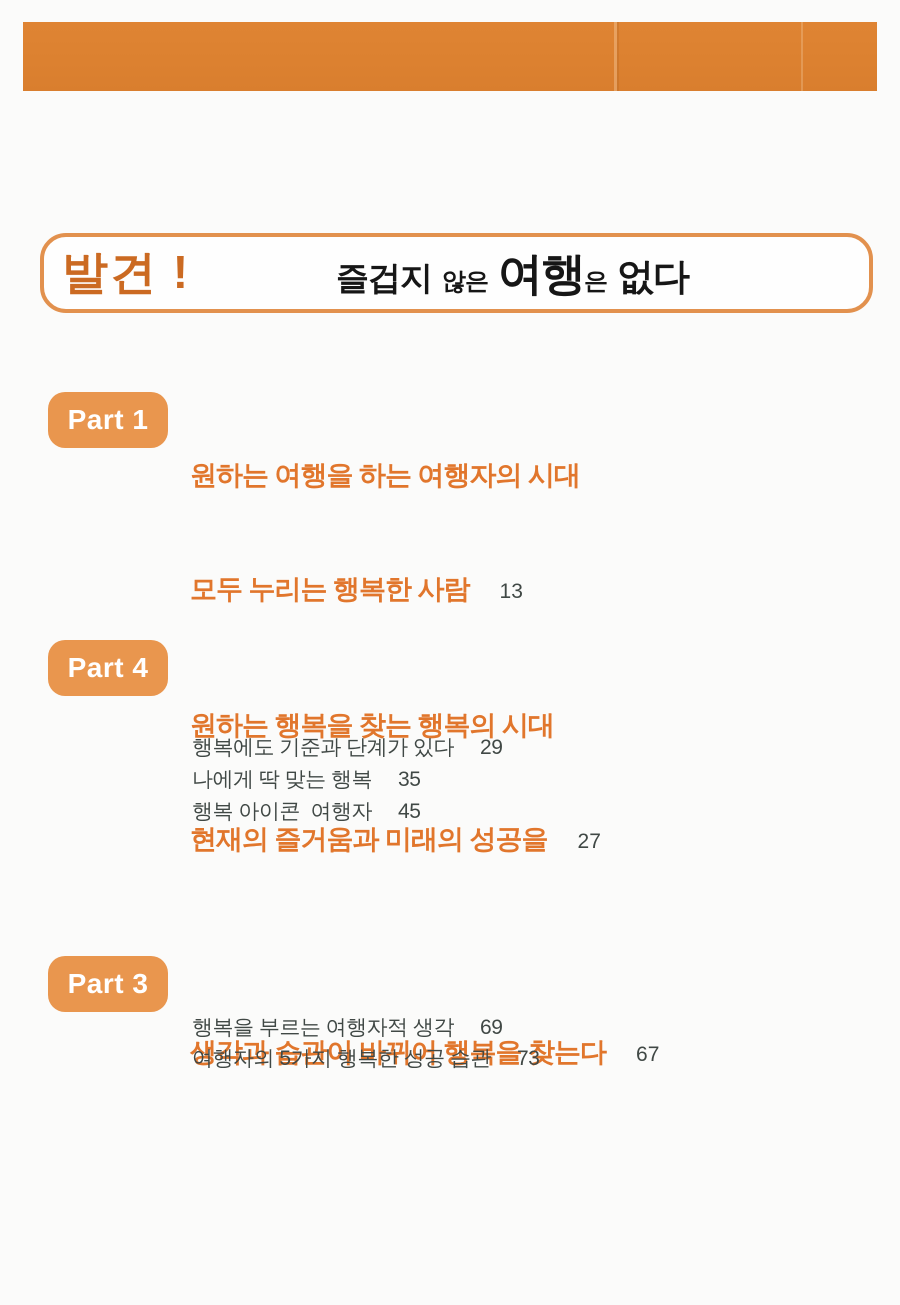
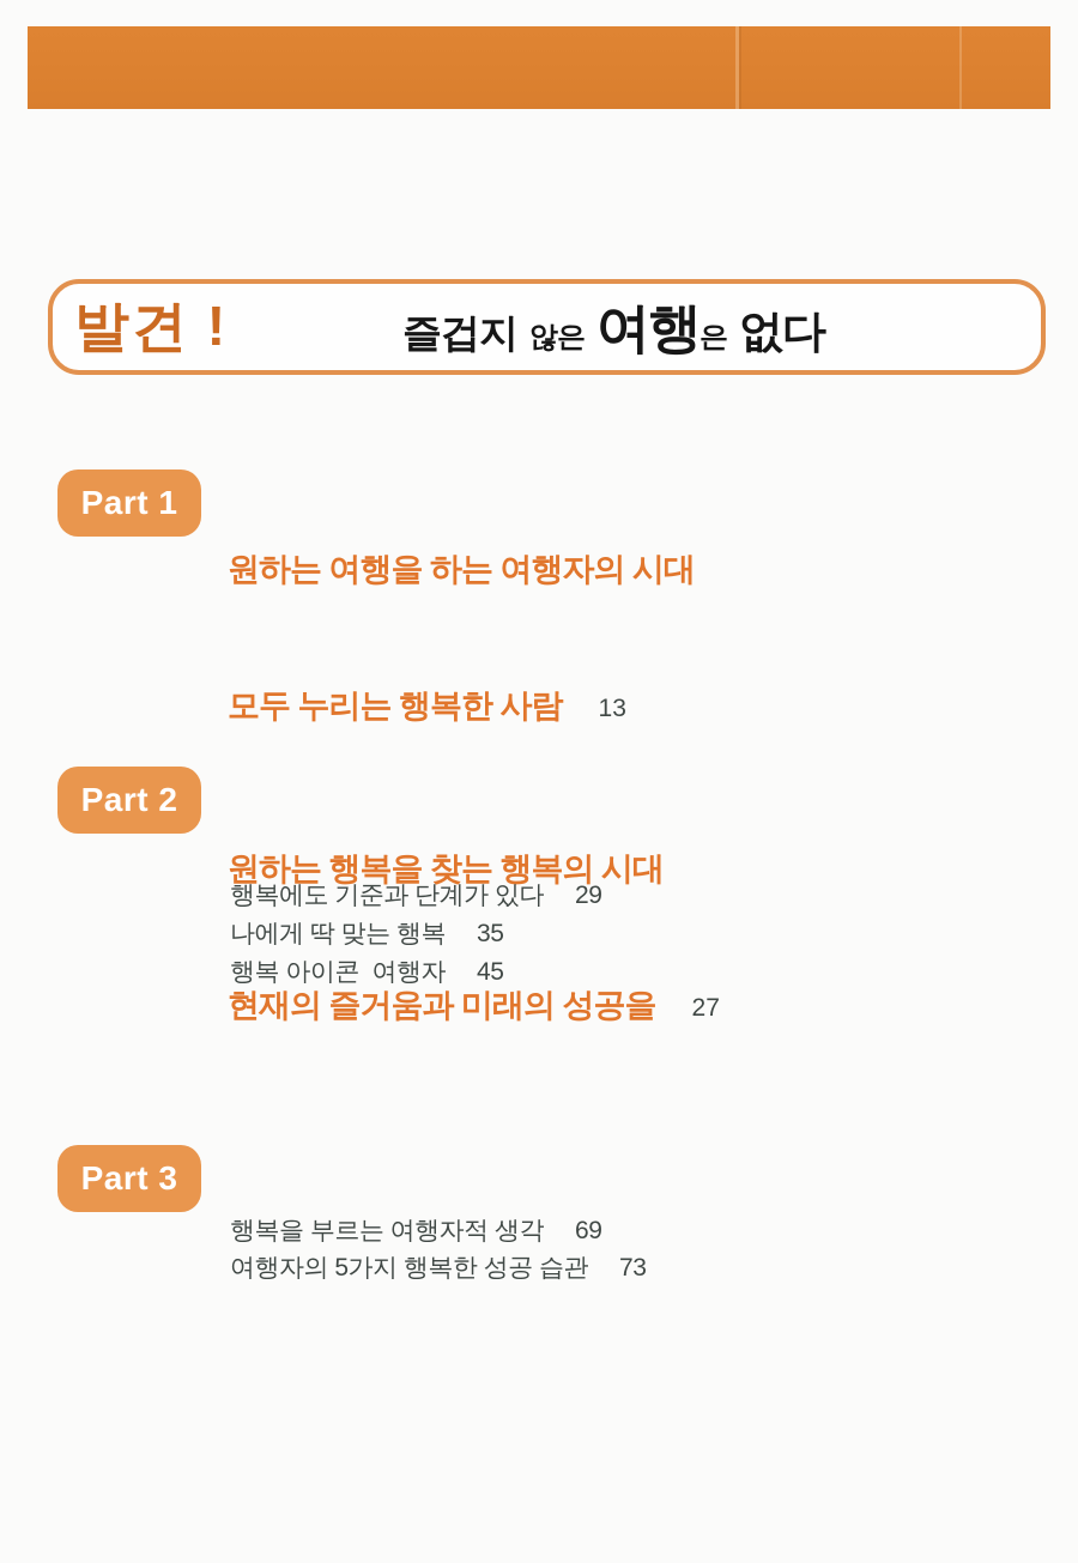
  발견 !
  즐겁지 않은 여행은 없다
  Part 1
  원하는 여행을 하는 여행자의 시대
  모두 누리는 행복한 사람 13
- Part 4
+ Part 2
  원하는 행복을 찾는 행복의 시대
  현재의 즐거움과 미래의 성공을 27
  행복에도 기준과 단계가 있다 29
  나에게 딱 맞는 행복 35
  행복 아이콘 여행자 45
  Part 3
- 생각과 습관이 바뀌어 행복을 찾는다 67
  행복을 부르는 여행자적 생각 69
  여행자의 5가지 행복한 성공 습관 73
